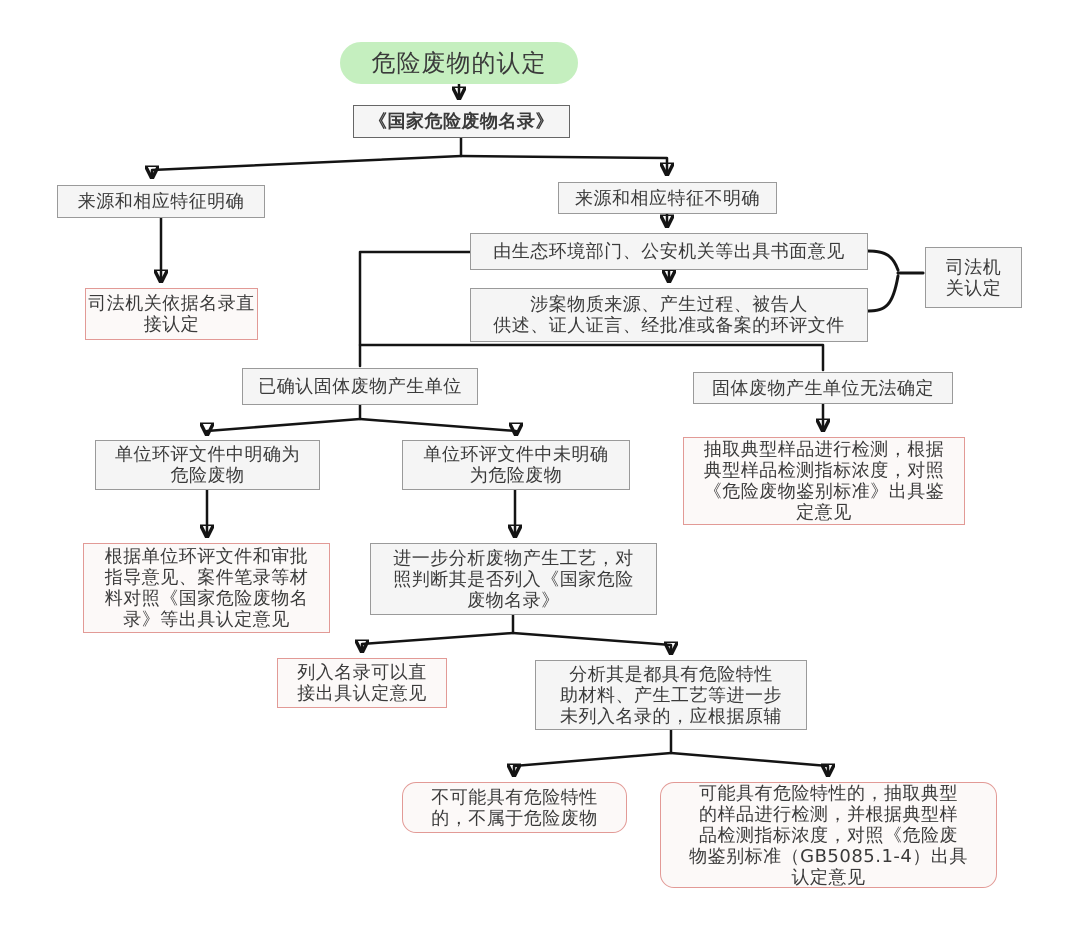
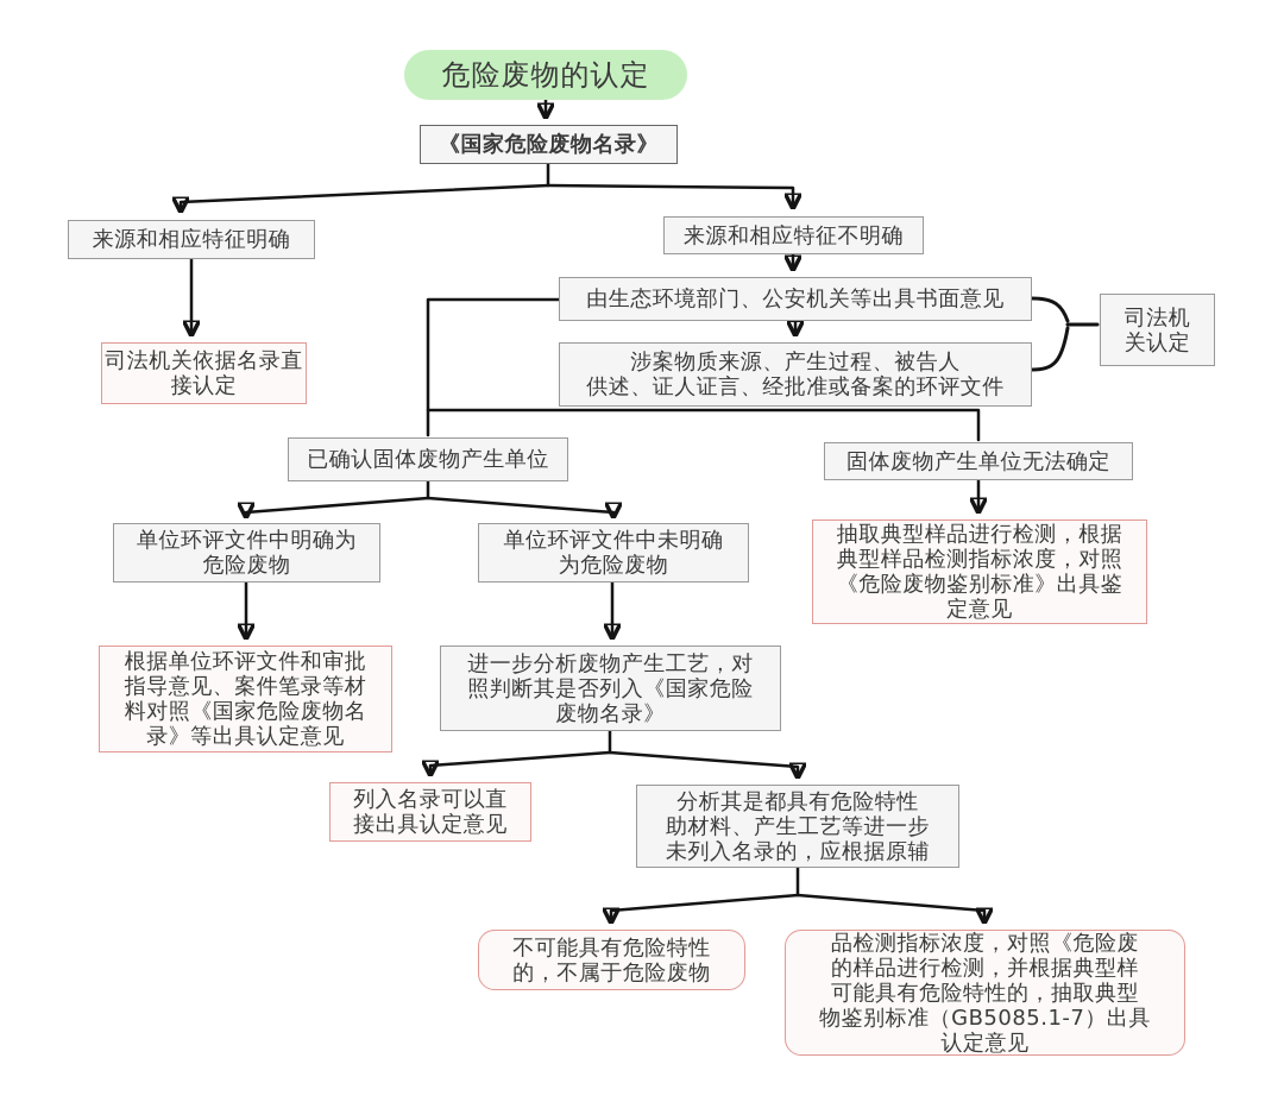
  危险废物的认定
  《国家危险废物名录》
  来源和相应特征明确
  来源和相应特征不明确
  由生态环境部门、公安机关等出具书面意见
  涉案物质来源、产生过程、被告人
  供述、证人证言、经批准或备案的环评文件
  司法机
  关认定
  司法机关依据名录直
  接认定
  已确认固体废物产生单位
  固体废物产生单位无法确定
  单位环评文件中明确为
  危险废物
  单位环评文件中未明确
  为危险废物
  抽取典型样品进行检测，根据
  典型样品检测指标浓度，对照
  《危险废物鉴别标准》出具鉴
  定意见
  根据单位环评文件和审批
  指导意见、案件笔录等材
  料对照《国家危险废物名
  录》等出具认定意见
  进一步分析废物产生工艺，对
  照判断其是否列入《国家危险
  废物名录》
  列入名录可以直
  接出具认定意见
  分析其是都具有危险特性
  助材料、产生工艺等进一步
  未列入名录的，应根据原辅
  不可能具有危险特性
  的，不属于危险废物
- 可能具有危险特性的，抽取典型
+ 品检测指标浓度，对照《危险废
  的样品进行检测，并根据典型样
- 品检测指标浓度，对照《危险废
+ 可能具有危险特性的，抽取典型
- 物鉴别标准（GB5085.1-4）出具
+ 物鉴别标准（GB5085.1-7）出具
  认定意见
